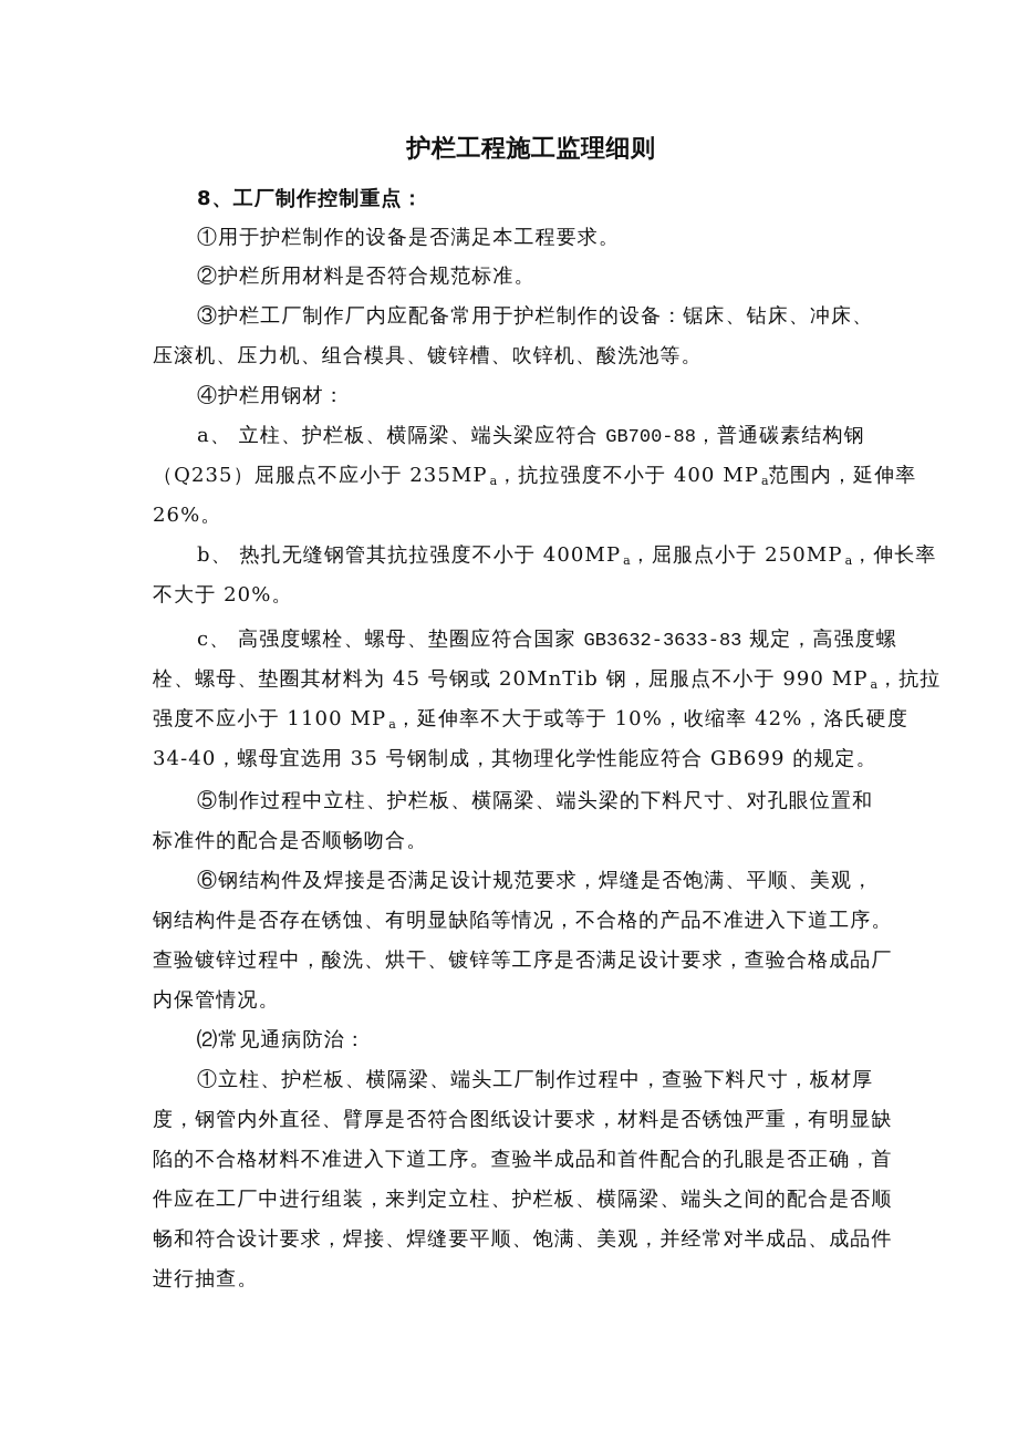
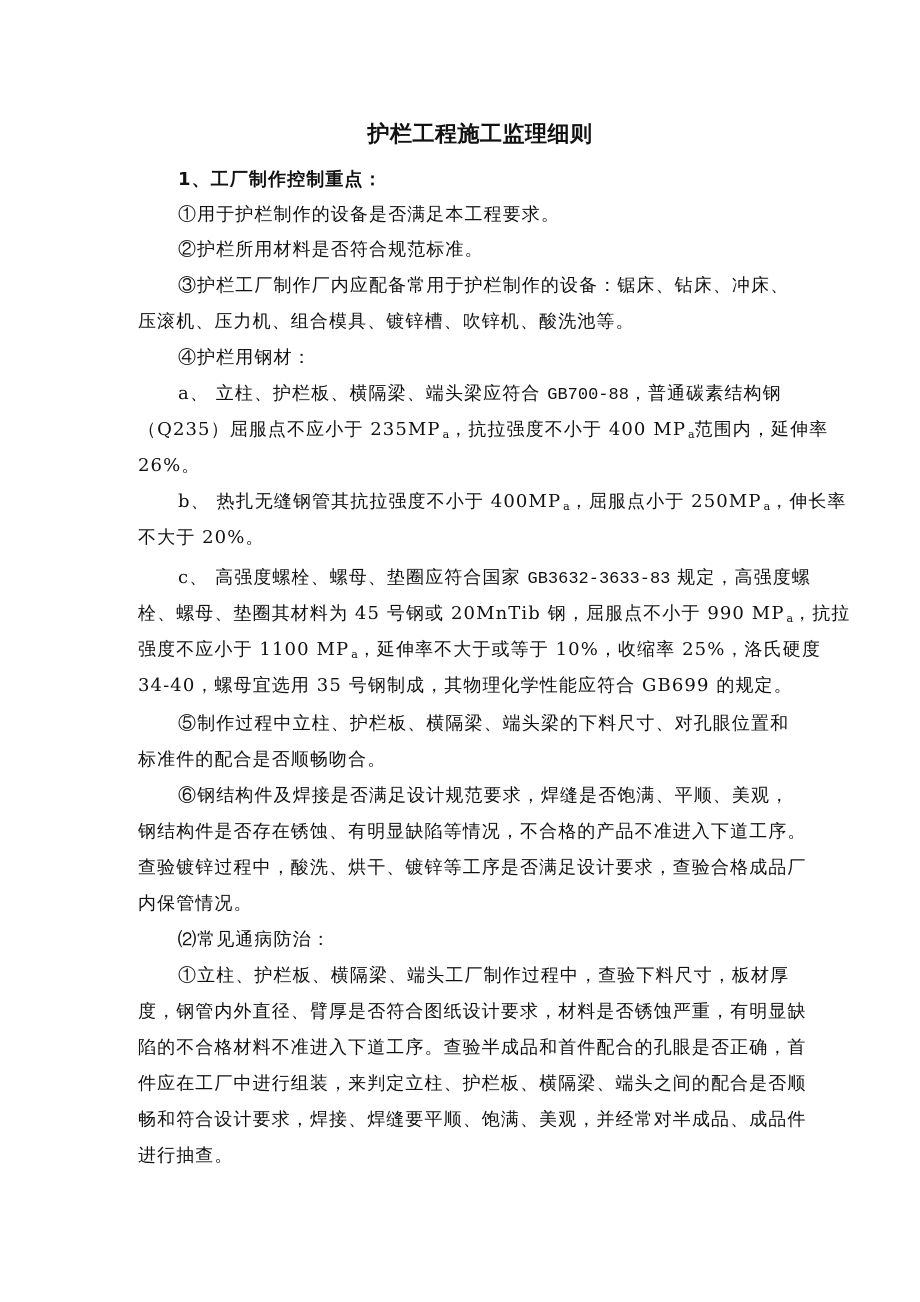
  护栏工程施工监理细则
- 8、工厂制作控制重点：
+ 1、工厂制作控制重点：
  ①用于护栏制作的设备是否满足本工程要求。
  ②护栏所用材料是否符合规范标准。
  ③护栏工厂制作厂内应配备常用于护栏制作的设备：锯床、钻床、冲床、
  压滚机、压力机、组合模具、镀锌槽、吹锌机、酸洗池等。
  ④护栏用钢材：
  a、 立柱、护栏板、横隔梁、端头梁应符合 GB700-88，普通碳素结构钢
  （Q235）屈服点不应小于 235MP a，抗拉强度不小于 400 MP a范围内，延伸率
  26%。
  b、 热扎无缝钢管其抗拉强度不小于 400MP a，屈服点小于 250MP a，伸长率
  不大于 20%。
  c、 高强度螺栓、螺母、垫圈应符合国家 GB3632-3633-83 规定，高强度螺
  栓、螺母、垫圈其材料为 45 号钢或 20MnTib 钢，屈服点不小于 990 MP a，抗拉
- 强度不应小于 1100 MP a，延伸率不大于或等于 10%，收缩率 42%，洛氏硬度
+ 强度不应小于 1100 MP a，延伸率不大于或等于 10%，收缩率 25%，洛氏硬度
  34-40，螺母宜选用 35 号钢制成，其物理化学性能应符合 GB699 的规定。
  ⑤制作过程中立柱、护栏板、横隔梁、端头梁的下料尺寸、对孔眼位置和
  标准件的配合是否顺畅吻合。
  ⑥钢结构件及焊接是否满足设计规范要求，焊缝是否饱满、平顺、美观，
  钢结构件是否存在锈蚀、有明显缺陷等情况，不合格的产品不准进入下道工序。
  查验镀锌过程中，酸洗、烘干、镀锌等工序是否满足设计要求，查验合格成品厂
  内保管情况。
  ⑵常见通病防治：
  ①立柱、护栏板、横隔梁、端头工厂制作过程中，查验下料尺寸，板材厚
  度，钢管内外直径、臂厚是否符合图纸设计要求，材料是否锈蚀严重，有明显缺
  陷的不合格材料不准进入下道工序。查验半成品和首件配合的孔眼是否正确，首
  件应在工厂中进行组装，来判定立柱、护栏板、横隔梁、端头之间的配合是否顺
  畅和符合设计要求，焊接、焊缝要平顺、饱满、美观，并经常对半成品、成品件
  进行抽查。
